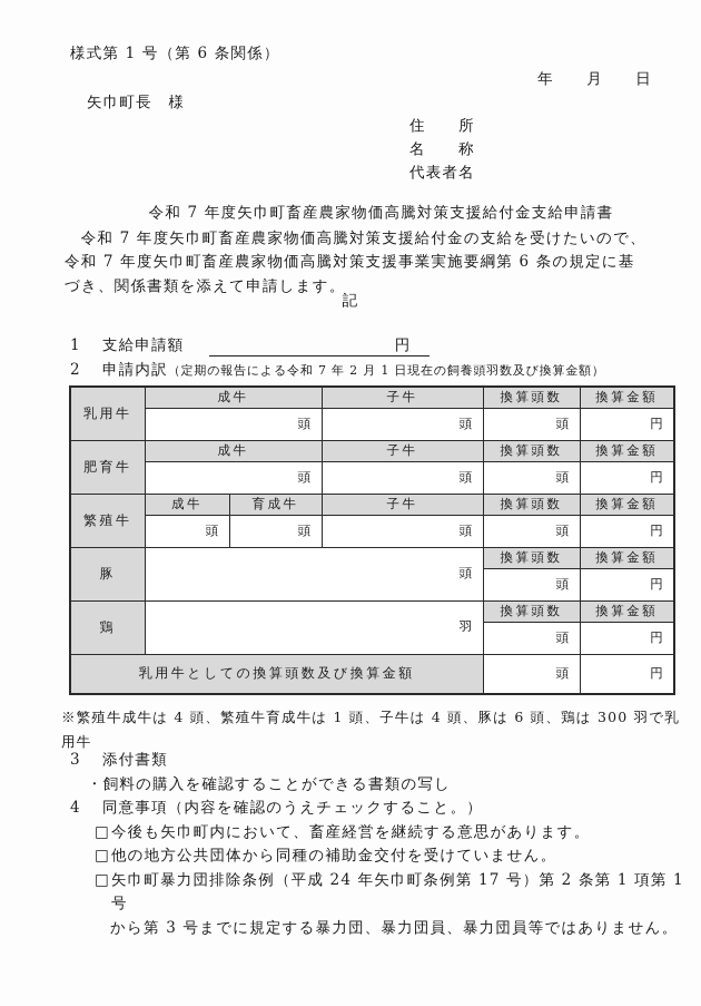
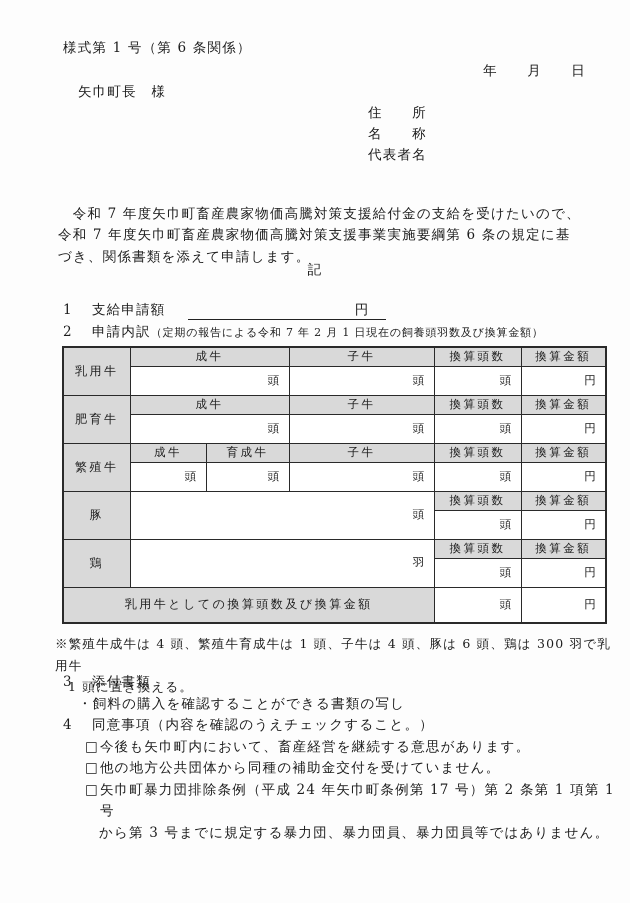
  様式第 1 号（第 6 条関係）
  年 月 日
  矢巾町長 様
  住 所
  名 称
  代表者名
- 令和 7 年度矢巾町畜産農家物価高騰対策支援給付金支給申請書
  令和 7 年度矢巾町畜産農家物価高騰対策支援給付金の支給を受けたいので、
  令和 7 年度矢巾町畜産農家物価高騰対策支援事業実施要綱第 6 条の規定に基
  づき、関係書類を添えて申請します。
  記
  1 支給申請額 円
  2 申請内訳（定期の報告による令和 7 年 2 月 1 日現在の飼養頭羽数及び換算金額）
  乳用牛	成牛	子牛	換算頭数	換算金額
  頭	頭	頭	円
  肥育牛	成牛	子牛	換算頭数	換算金額
  頭	頭	頭	円
  繁殖牛	成牛	育成牛	子牛	換算頭数	換算金額
  頭	頭	頭	頭	円
  豚	頭	換算頭数	換算金額
  頭	円
  鶏	羽	換算頭数	換算金額
  頭	円
  乳用牛としての換算頭数及び換算金額	頭	円
  ※繁殖牛成牛は 4 頭、繁殖牛育成牛は 1 頭、子牛は 4 頭、豚は 6 頭、鶏は 300 羽で乳用牛
+ 1 頭に置き換える。
  3 添付書類
  ・飼料の購入を確認することができる書類の写し
  4 同意事項（内容を確認のうえチェックすること。）
  □
  今後も矢巾町内において、畜産経営を継続する意思があります。
  □
  他の地方公共団体から同種の補助金交付を受けていません。
  □
  矢巾町暴力団排除条例（平成 24 年矢巾町条例第 17 号）第 2 条第 1 項第 1 号
  から第 3 号までに規定する暴力団、暴力団員、暴力団員等ではありません。
